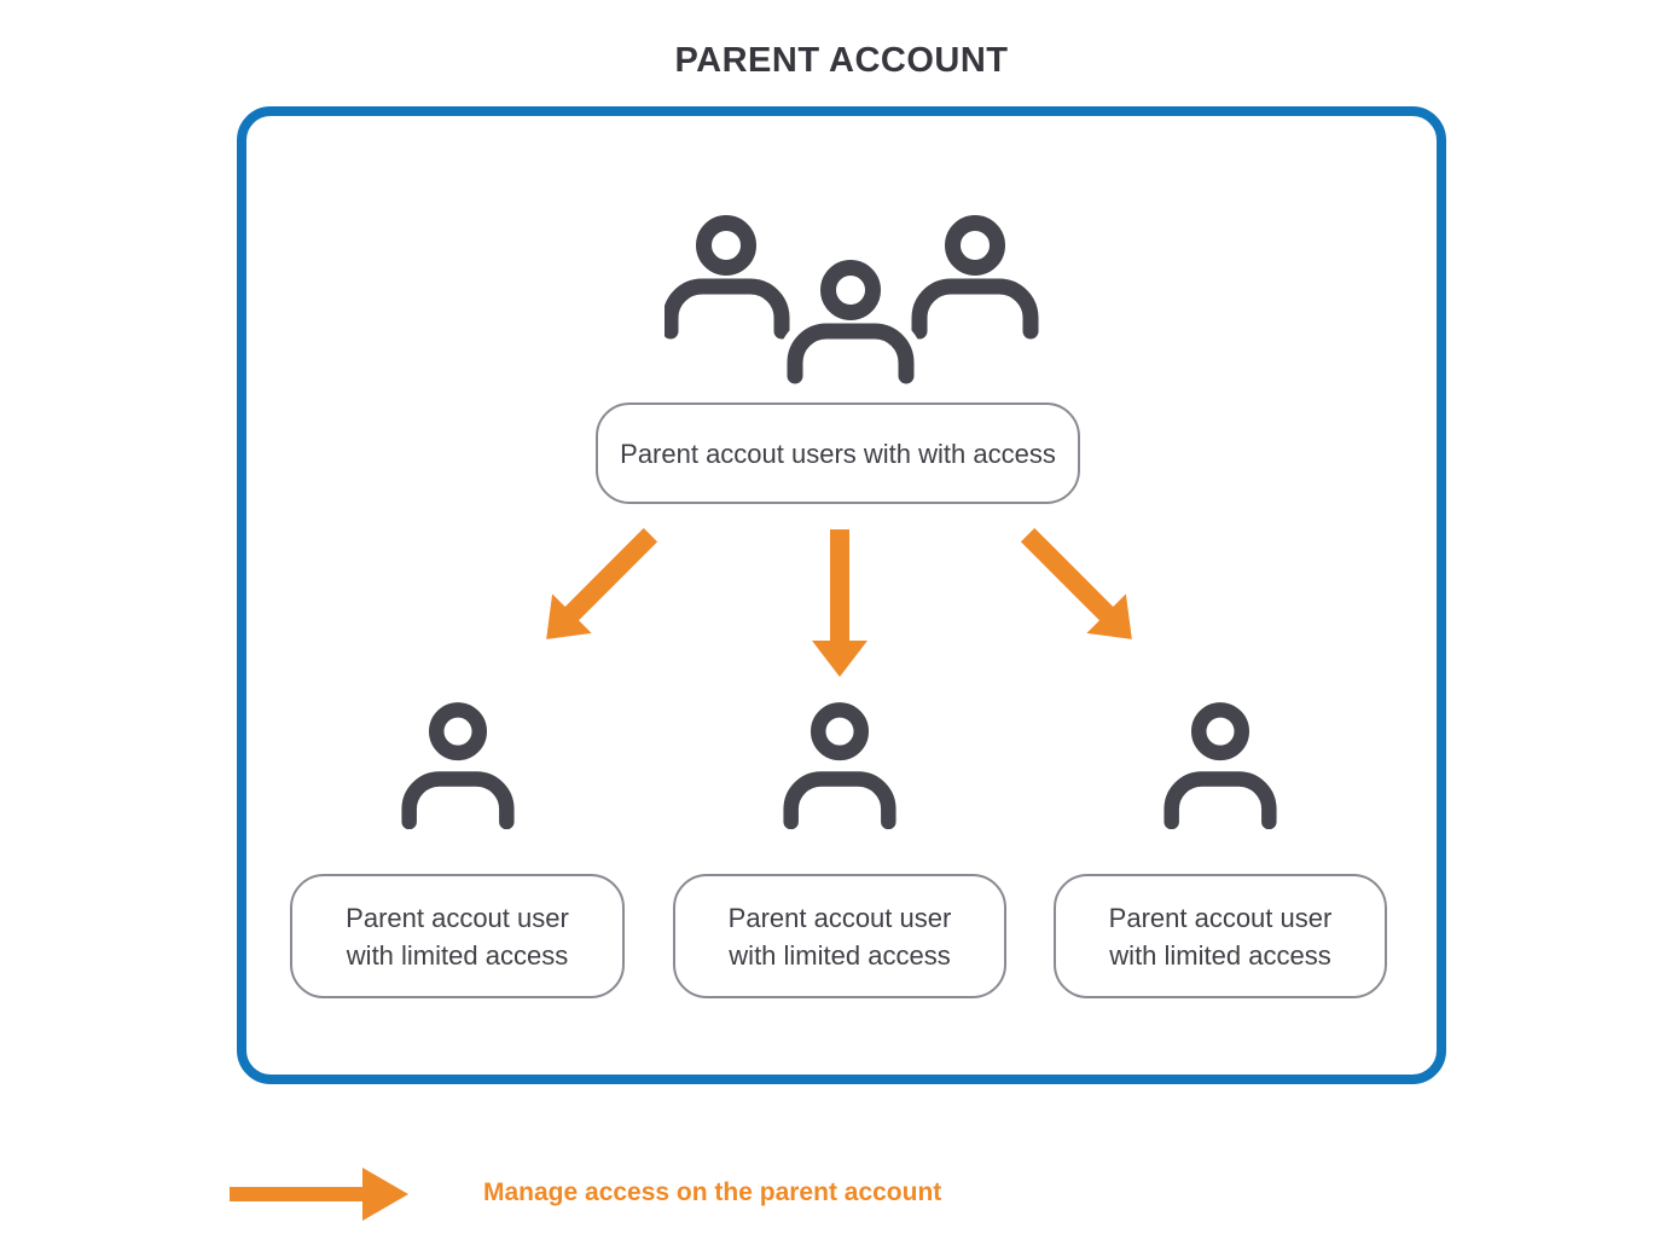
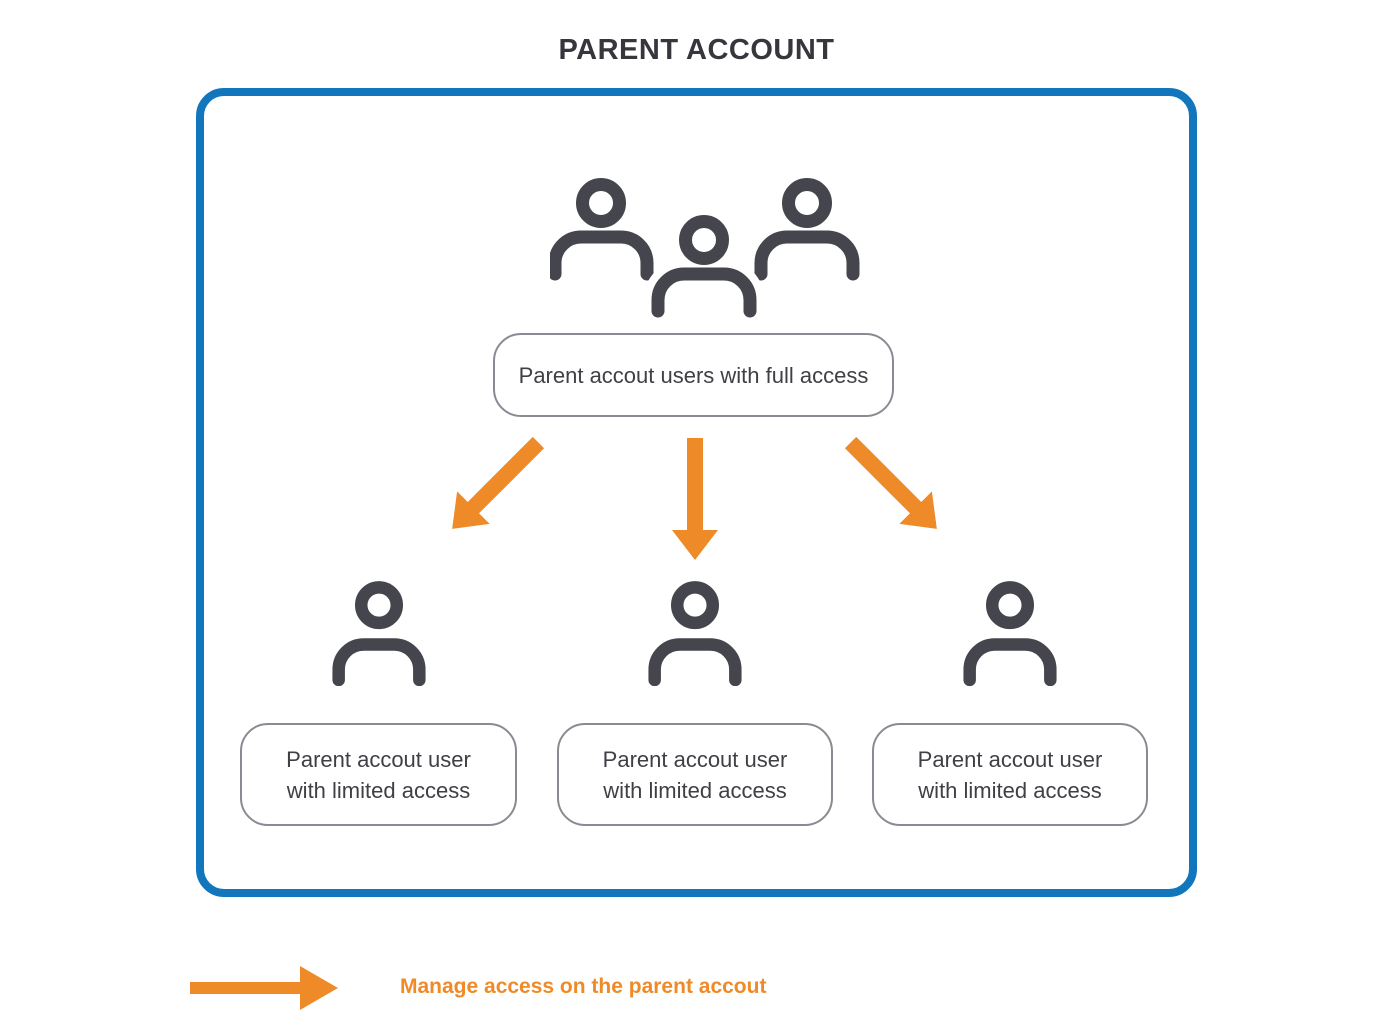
  PARENT ACCOUNT
- Parent accout users with with access
+ Parent accout users with full access
  Parent accout user
  with limited access
  Parent accout user
  with limited access
  Parent accout user
  with limited access
- Manage access on the parent account
+ Manage access on the parent accout
